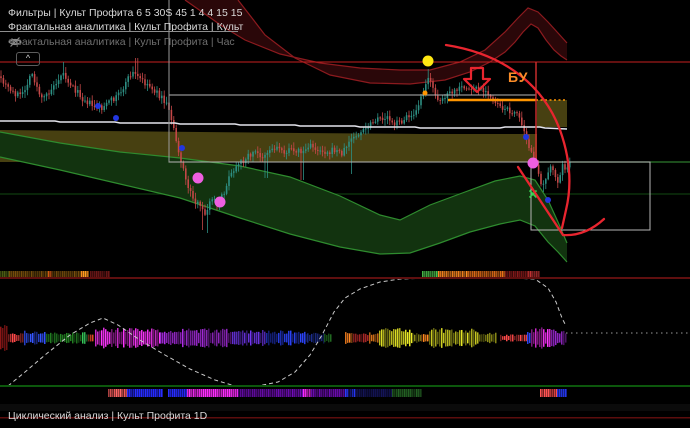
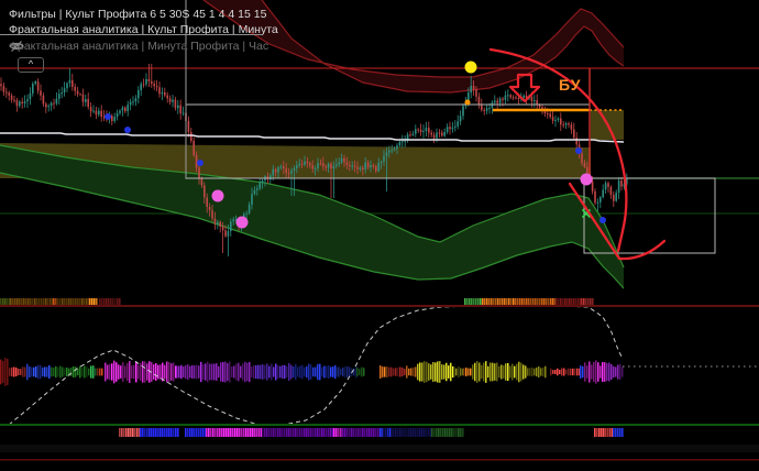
  Фильтры | Культ Профита 6 5 30S 45 1 4 4 15 15
- Фрактальная аналитика | Культ Профита | Культ
+ Фрактальная аналитика | Культ Профита | Минута
- Фрактальная аналитика | Культ Профита | Час
+ Фрактальная аналитика | Минута Профита | Час
  ^
  БУ
- Циклический анализ | Культ Профита 1D
